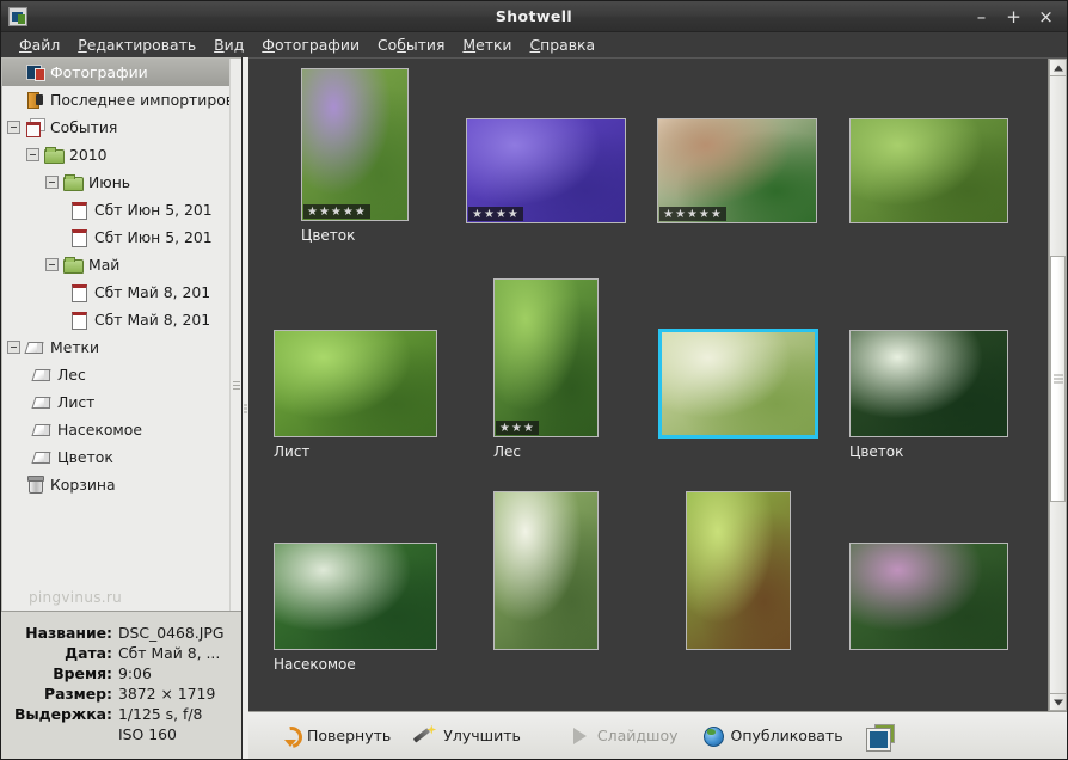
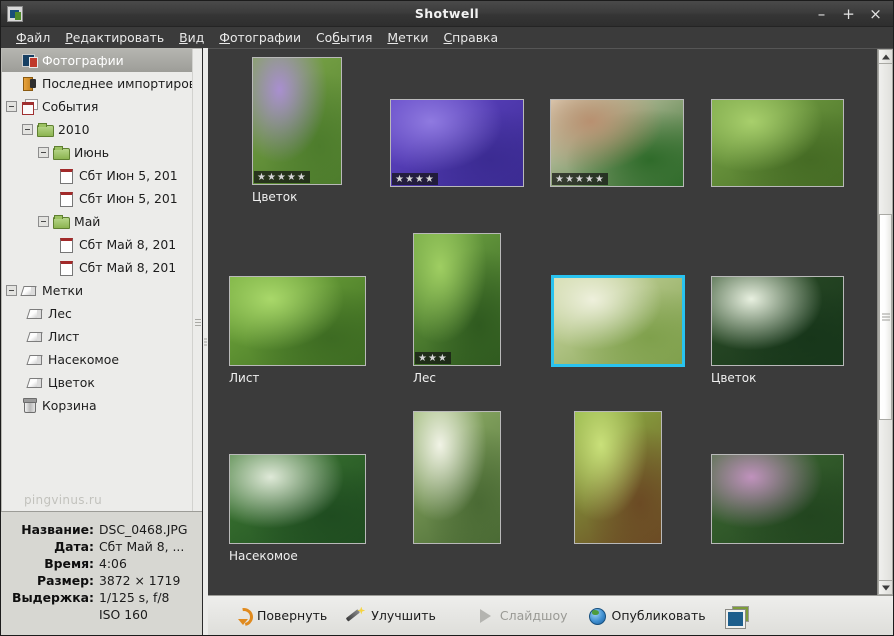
  Shotwell
  –
  +
  ×
  Файл
  Редактировать
  Вид
  Фотографии
  События
  Метки
  Справка
  Фотографии
  Последнее импортиро
  События
  2010
  Июнь
  Сбт Июн 5, 201
  Сбт Июн 5, 201
  Май
  Сбт Май 8, 201
  Сбт Май 8, 201
  Метки
  Лес
  Лист
  Насекомое
  Цветок
  Корзина
  pingvinus.ru
  Название:
  DSC_0468.JPG
  Дата:
  Сбт Май 8, ...
  Время:
- 9:06
+ 4:06
  Размер:
  3872 × 1719
  Выдержка:
  1/125 s, f/8
  ISO 160
  ★★★★★
  Цветок
  ★★★★
  ★★★★★
  Лист
  ★★★
  Лес
  Цветок
  Насекомое
  Повернуть
  Улучшить
  Слайдшоу
  Опубликовать
